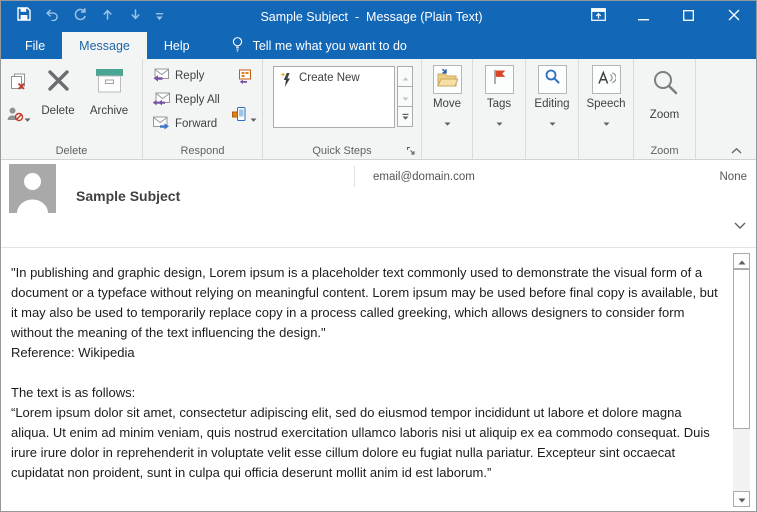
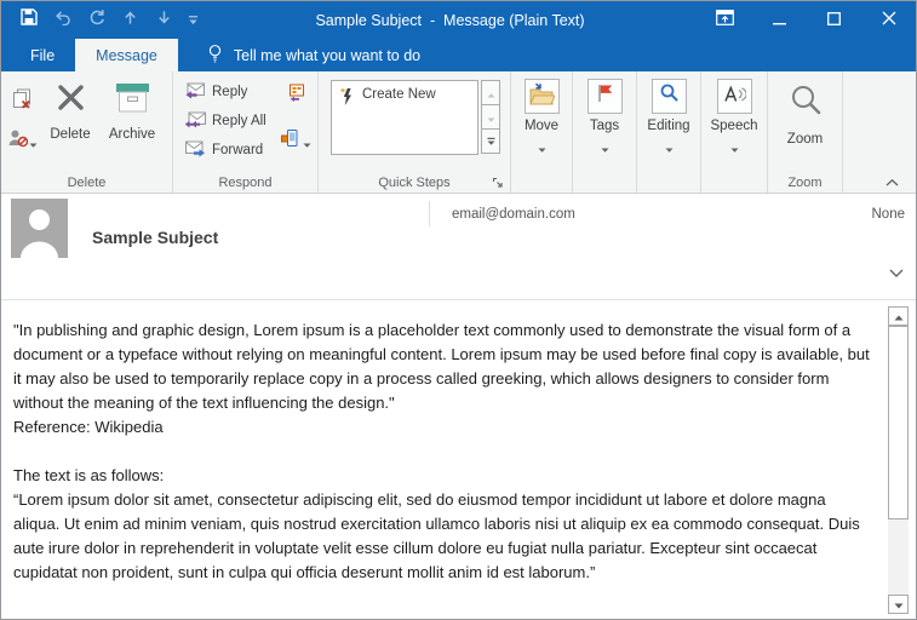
  Sample Subject - Message (Plain Text)
  File
  Message
- Help
  Tell me what you want to do
  Delete
  Archive
  Delete
  Reply
  Reply All
  Forward
  Respond
  Create New
  Quick Steps
  Move
  Tags
  Editing
  Speech
  Zoom
  Zoom
  Sample Subject
  email@domain.com
  None
  "In publishing and graphic design, Lorem ipsum is a placeholder text commonly used to demonstrate the visual form of a document or a typeface without relying on meaningful content. Lorem ipsum may be used before final copy is available, but it may also be used to temporarily replace copy in a process called greeking, which allows designers to consider form without the meaning of the text influencing the design."
  Reference: Wikipedia
  The text is as follows:
- “Lorem ipsum dolor sit amet, consectetur adipiscing elit, sed do eiusmod tempor incididunt ut labore et dolore magna aliqua. Ut enim ad minim veniam, quis nostrud exercitation ullamco laboris nisi ut aliquip ex ea commodo consequat. Duis irure irure dolor in reprehenderit in voluptate velit esse cillum dolore eu fugiat nulla pariatur. Excepteur sint occaecat cupidatat non proident, sunt in culpa qui officia deserunt mollit anim id est laborum.”
+ “Lorem ipsum dolor sit amet, consectetur adipiscing elit, sed do eiusmod tempor incididunt ut labore et dolore magna aliqua. Ut enim ad minim veniam, quis nostrud exercitation ullamco laboris nisi ut aliquip ex ea commodo consequat. Duis aute irure dolor in reprehenderit in voluptate velit esse cillum dolore eu fugiat nulla pariatur. Excepteur sint occaecat cupidatat non proident, sunt in culpa qui officia deserunt mollit anim id est laborum.”
